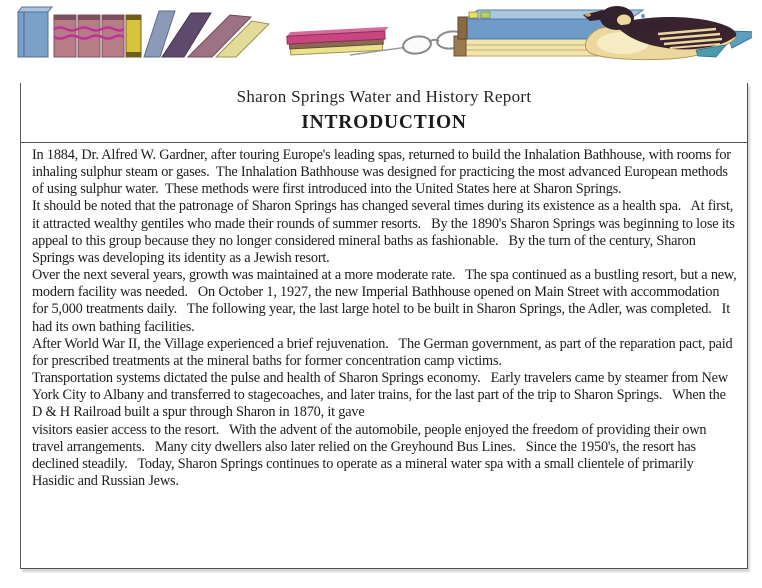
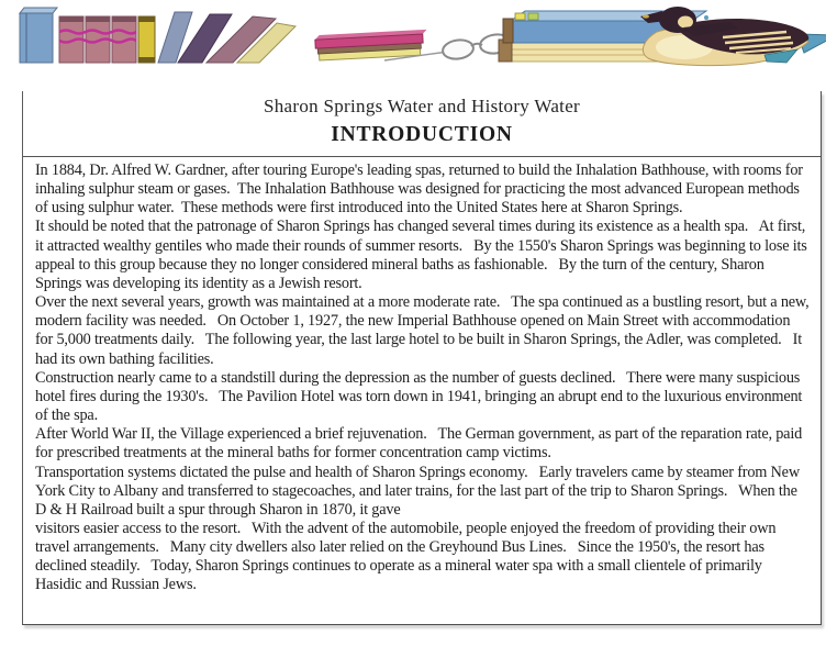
- Sharon Springs Water and History Report
+ Sharon Springs Water and History Water
  INTRODUCTION
  In 1884, Dr. Alfred W. Gardner, after touring Europe's leading spas, returned to build the Inhalation Bathhouse, with rooms for inhaling sulphur steam or gases. The Inhalation Bathhouse was designed for practicing the most advanced European methods of using sulphur water. These methods were first introduced into the United States here at Sharon Springs.
- It should be noted that the patronage of Sharon Springs has changed several times during its existence as a health spa. At first, it attracted wealthy gentiles who made their rounds of summer resorts. By the 1890's Sharon Springs was beginning to lose its appeal to this group because they no longer considered mineral baths as fashionable. By the turn of the century, Sharon Springs was developing its identity as a Jewish resort.
+ It should be noted that the patronage of Sharon Springs has changed several times during its existence as a health spa. At first, it attracted wealthy gentiles who made their rounds of summer resorts. By the 1550's Sharon Springs was beginning to lose its appeal to this group because they no longer considered mineral baths as fashionable. By the turn of the century, Sharon Springs was developing its identity as a Jewish resort.
  Over the next several years, growth was maintained at a more moderate rate. The spa continued as a bustling resort, but a new, modern facility was needed. On October 1, 1927, the new Imperial Bathhouse opened on Main Street with accommodation for 5,000 treatments daily. The following year, the last large hotel to be built in Sharon Springs, the Adler, was completed. It had its own bathing facilities.
+ Construction nearly came to a standstill during the depression as the number of guests declined. There were many suspicious hotel fires during the 1930's. The Pavilion Hotel was torn down in 1941, bringing an abrupt end to the luxurious environment of the spa.
- After World War II, the Village experienced a brief rejuvenation. The German government, as part of the reparation pact, paid for prescribed treatments at the mineral baths for former concentration camp victims.
+ After World War II, the Village experienced a brief rejuvenation. The German government, as part of the reparation rate, paid for prescribed treatments at the mineral baths for former concentration camp victims.
  Transportation systems dictated the pulse and health of Sharon Springs economy. Early travelers came by steamer from New York City to Albany and transferred to stagecoaches, and later trains, for the last part of the trip to Sharon Springs. When the D & H Railroad built a spur through Sharon in 1870, it gave
  visitors easier access to the resort. With the advent of the automobile, people enjoyed the freedom of providing their own travel arrangements. Many city dwellers also later relied on the Greyhound Bus Lines. Since the 1950's, the resort has declined steadily. Today, Sharon Springs continues to operate as a mineral water spa with a small clientele of primarily Hasidic and Russian Jews.
